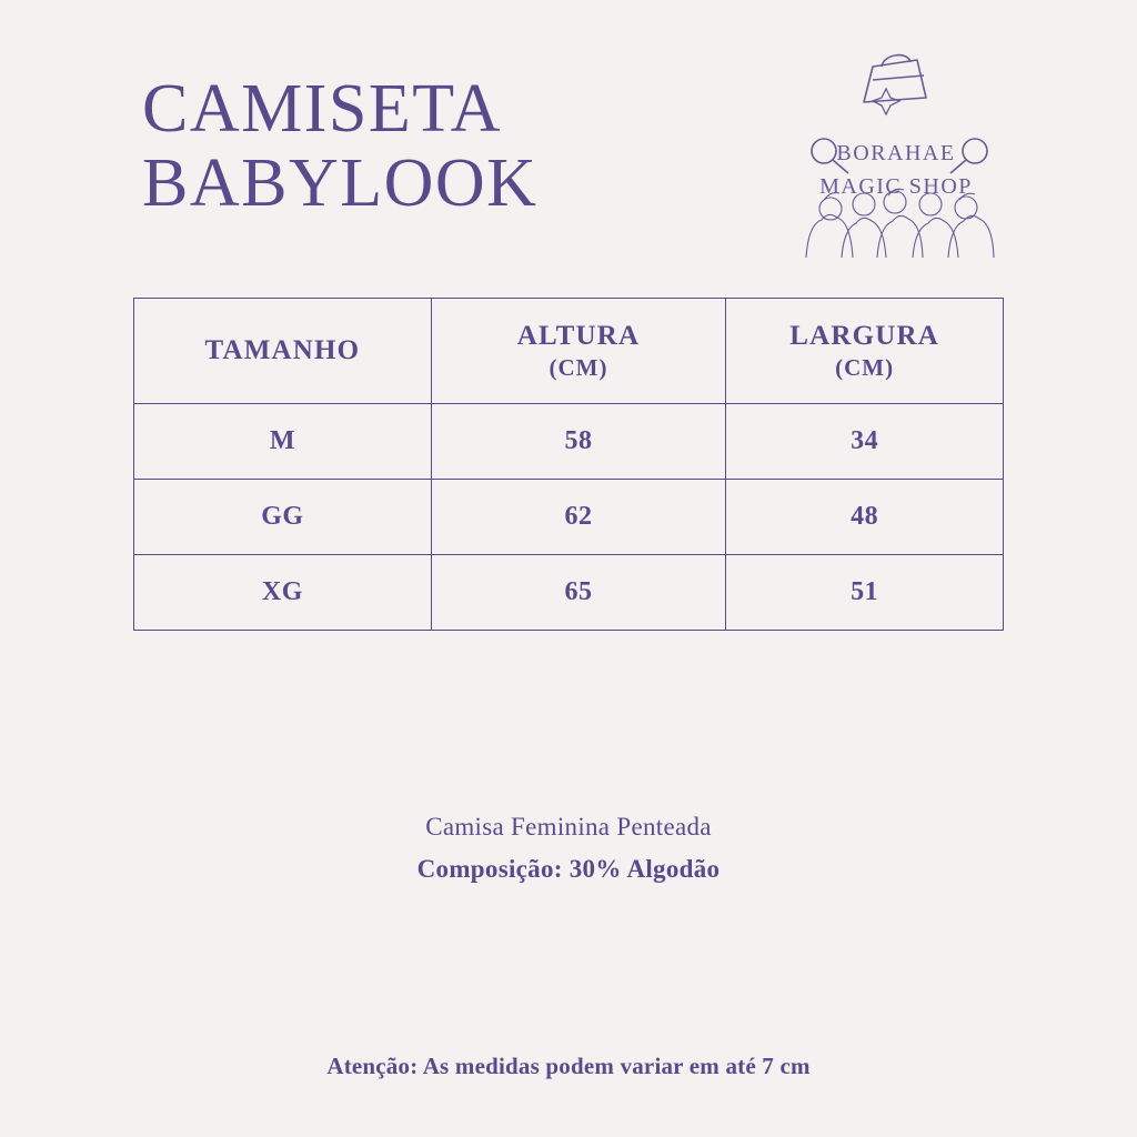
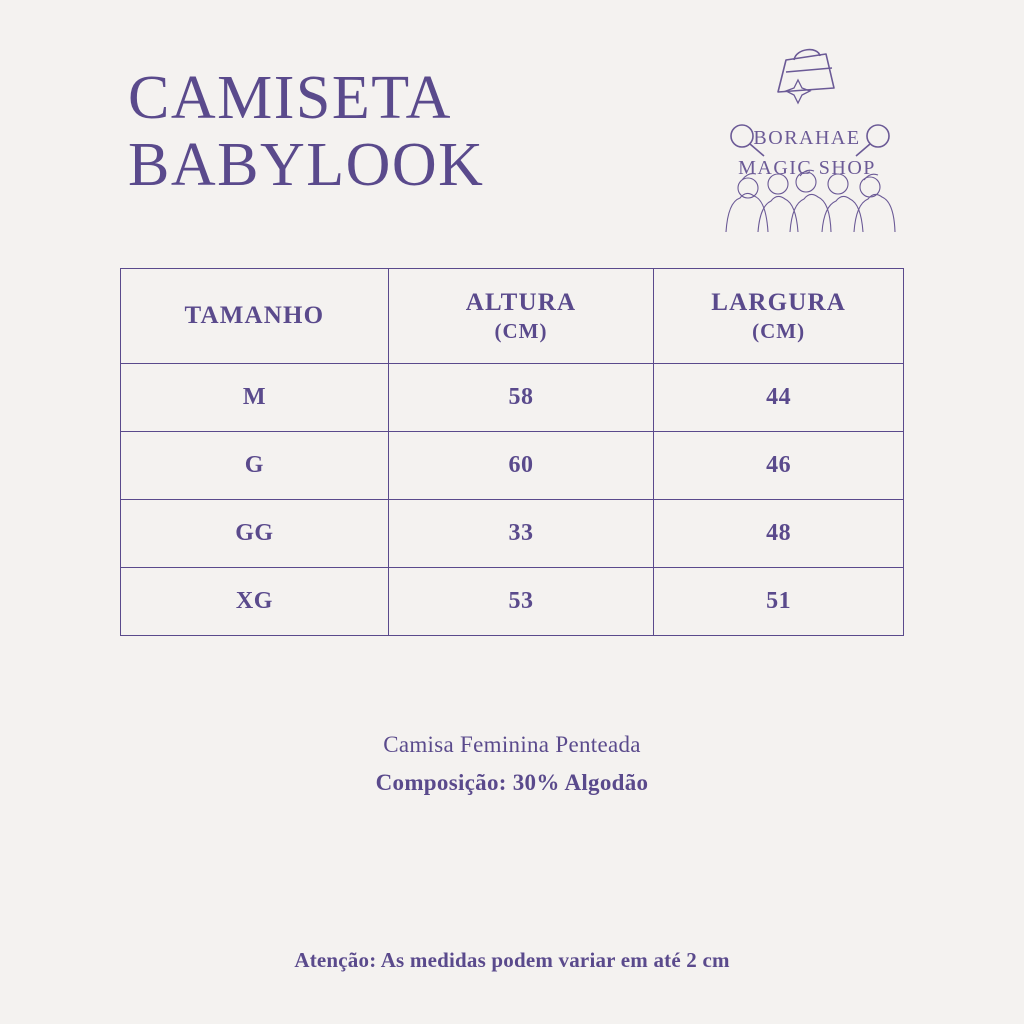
  CAMISETA
  BABYLOOK
  BORAHAE
  MAGIC SHOP
  TAMANHO	ALTURA (CM)	LARGURA (CM)
- M	58	34
+ M	58	44
+ G	60	46
- GG	62	48
+ GG	33	48
- XG	65	51
+ XG	53	51
  Camisa Feminina Penteada
  Composição: 30% Algodão
- Atenção: As medidas podem variar em até 7 cm
+ Atenção: As medidas podem variar em até 2 cm
